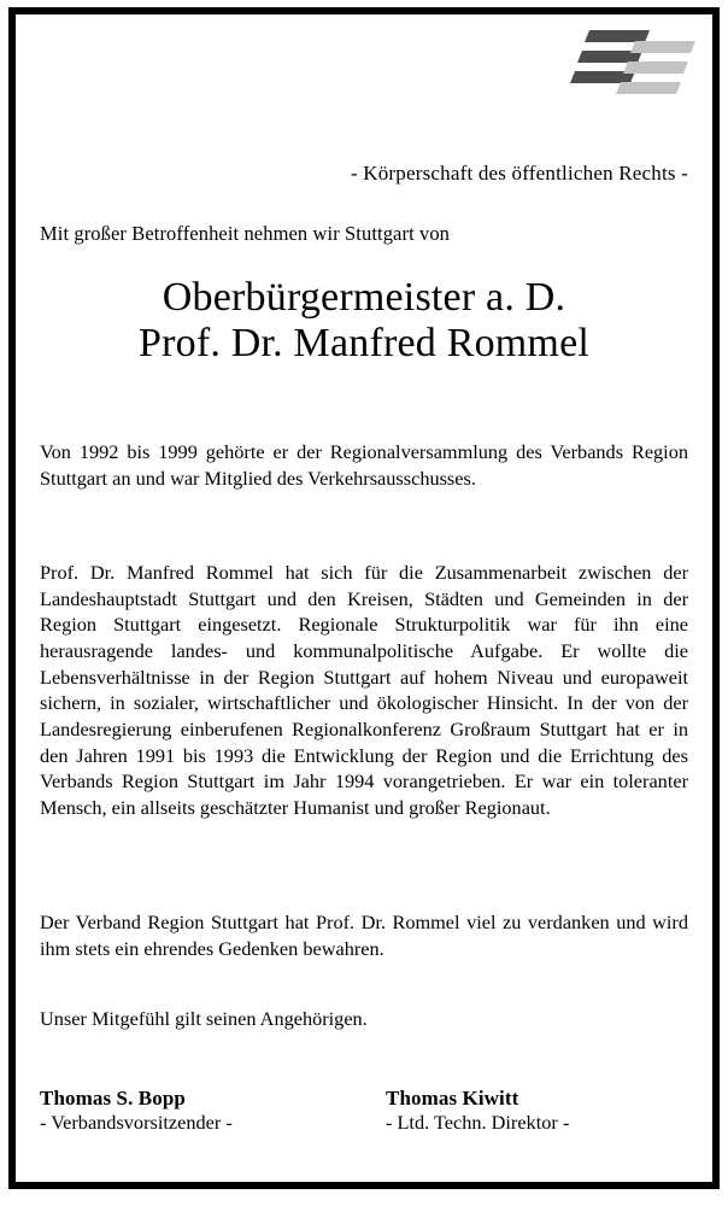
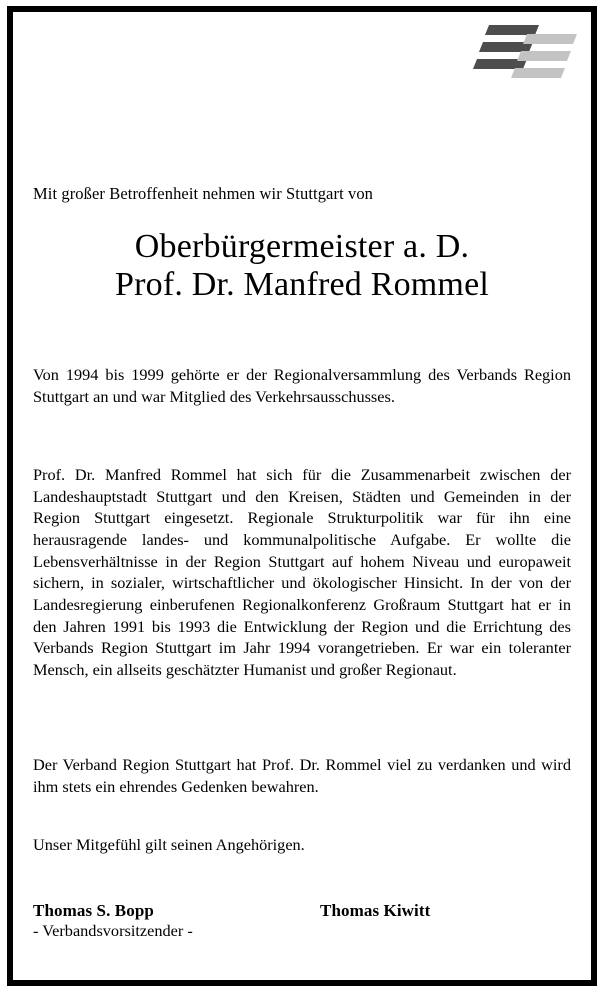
- - Körperschaft des öffentlichen Rechts -
  Mit großer Betroffenheit nehmen wir Stuttgart von
  Oberbürgermeister a. D.
  Prof. Dr. Manfred Rommel
- Von 1992 bis 1999 gehörte er der Regionalversammlung des Verbands Region Stuttgart an und war Mitglied des Verkehrsausschusses.
+ Von 1994 bis 1999 gehörte er der Regionalversammlung des Verbands Region Stuttgart an und war Mitglied des Verkehrsausschusses.
  Prof. Dr. Manfred Rommel hat sich für die Zusammenarbeit zwischen der Landeshauptstadt Stuttgart und den Kreisen, Städten und Gemeinden in der Region Stuttgart eingesetzt. Regionale Strukturpolitik war für ihn eine herausragende landes- und kommunalpolitische Aufgabe. Er wollte die Lebensverhältnisse in der Region Stuttgart auf hohem Niveau und europaweit sichern, in sozialer, wirtschaftlicher und ökologischer Hinsicht. In der von der Landesregierung einberufenen Regionalkonferenz Großraum Stuttgart hat er in den Jahren 1991 bis 1993 die Entwicklung der Region und die Errichtung des Verbands Region Stuttgart im Jahr 1994 vorangetrieben. Er war ein toleranter Mensch, ein allseits geschätzter Humanist und großer Regionaut.
  Der Verband Region Stuttgart hat Prof. Dr. Rommel viel zu verdanken und wird ihm stets ein ehrendes Gedenken bewahren.
  Unser Mitgefühl gilt seinen Angehörigen.
  Thomas S. Bopp
  - Verbandsvorsitzender -
  Thomas Kiwitt
- - Ltd. Techn. Direktor -
